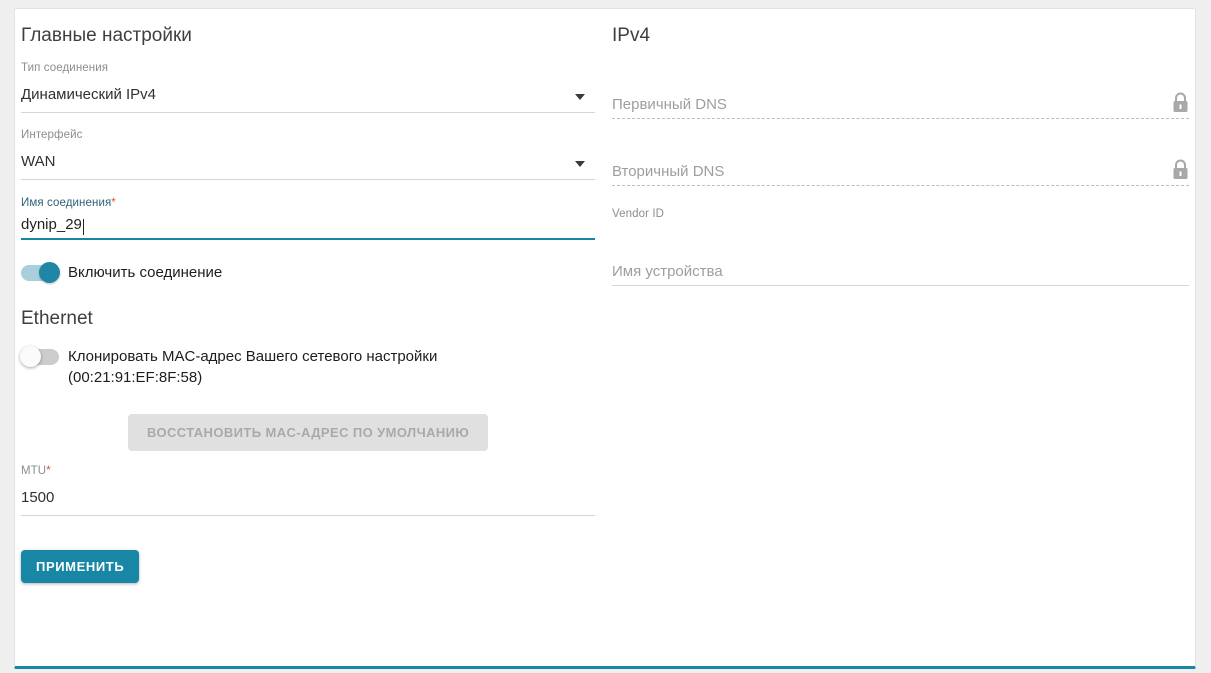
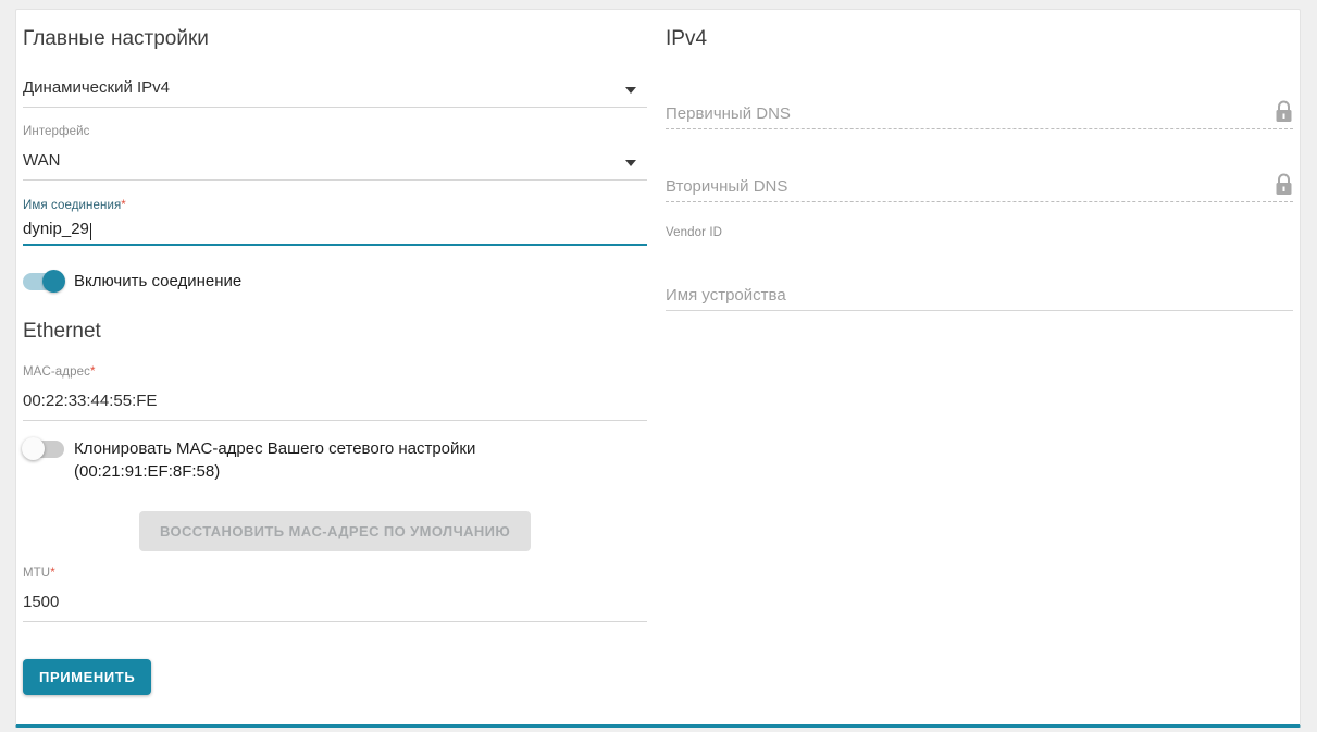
  Главные настройки
- Тип соединения
  Динамический IPv4
  Интерфейс
  WAN
  Имя соединения*
  dynip_29
  Включить соединение
  Ethernet
+ MAC-адрес*
+ 00:22:33:44:55:FE
  Клонировать MAC-адрес Вашего сетевого настройки
  (00:21:91:EF:8F:58)
  ВОССТАНОВИТЬ MAC-АДРЕС ПО УМОЛЧАНИЮ
  MTU*
  1500
  ПРИМЕНИТЬ
  IPv4
  Первичный DNS
  Вторичный DNS
  Vendor ID
  Имя устройства
